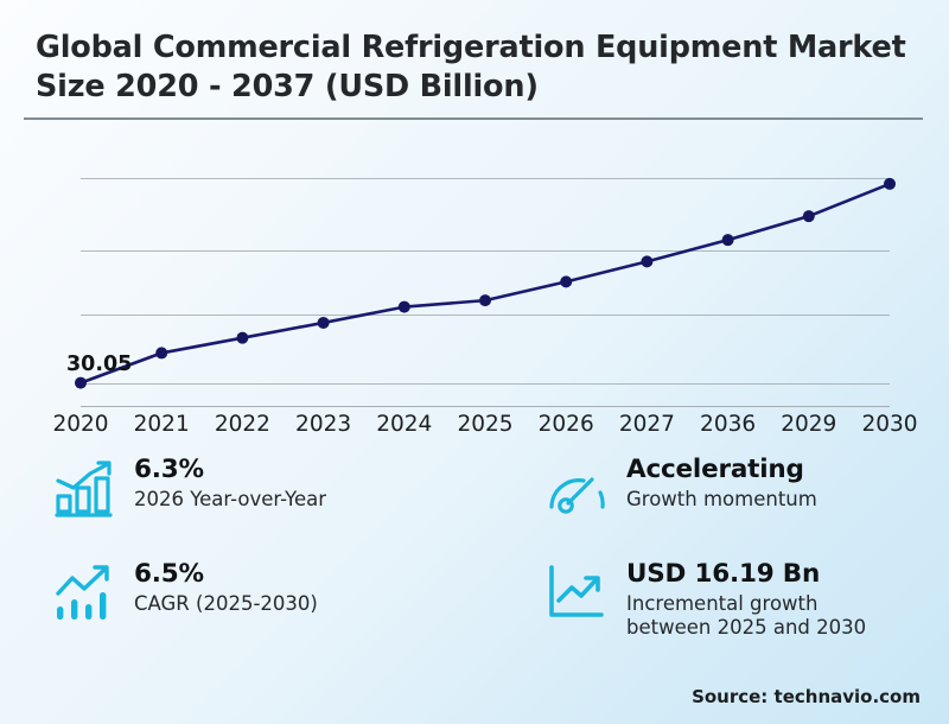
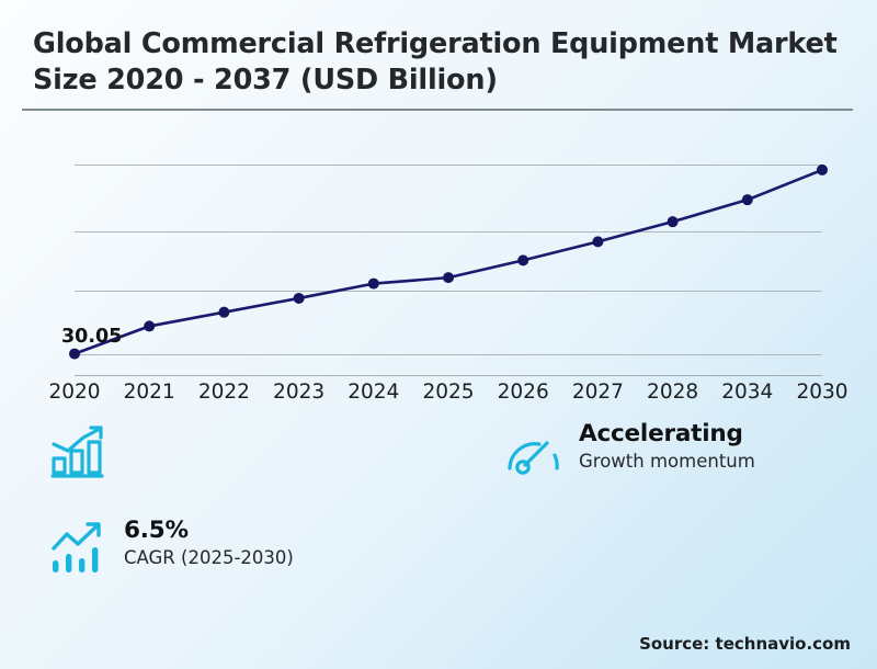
  Global Commercial Refrigeration Equipment Market Size 2020 - 2037 (USD Billion)
  2020
  2021
  2022
  2023
  2024
  2025
  2026
  2027
- 2036
+ 2028
- 2029
+ 2034
  2030
  30.05
- 6.3%
- 2026 Year-over-Year
  Accelerating
  Growth momentum
  6.5%
  CAGR (2025-2030)
- USD 16.19 Bn
- Incremental growth
- between 2025 and 2030
  Source: technavio.com
